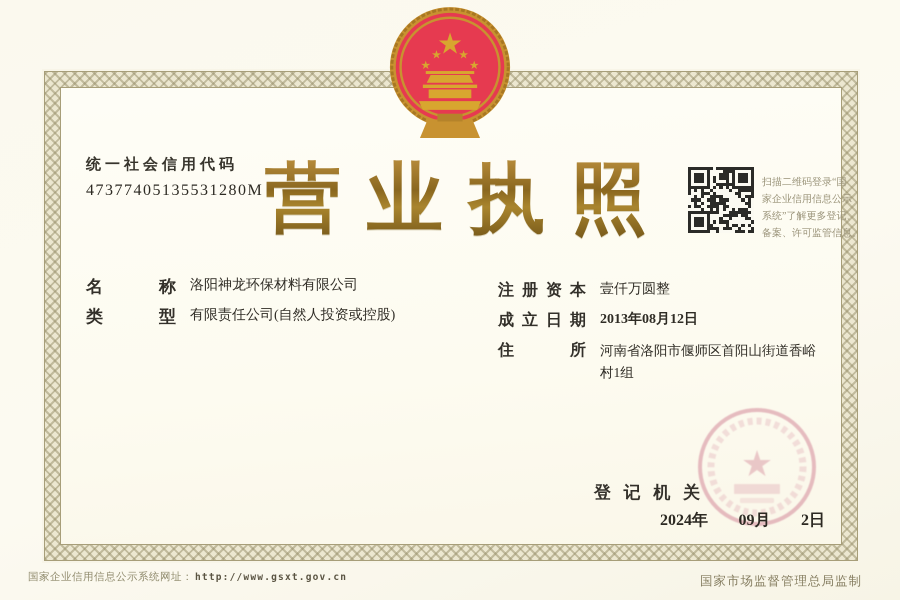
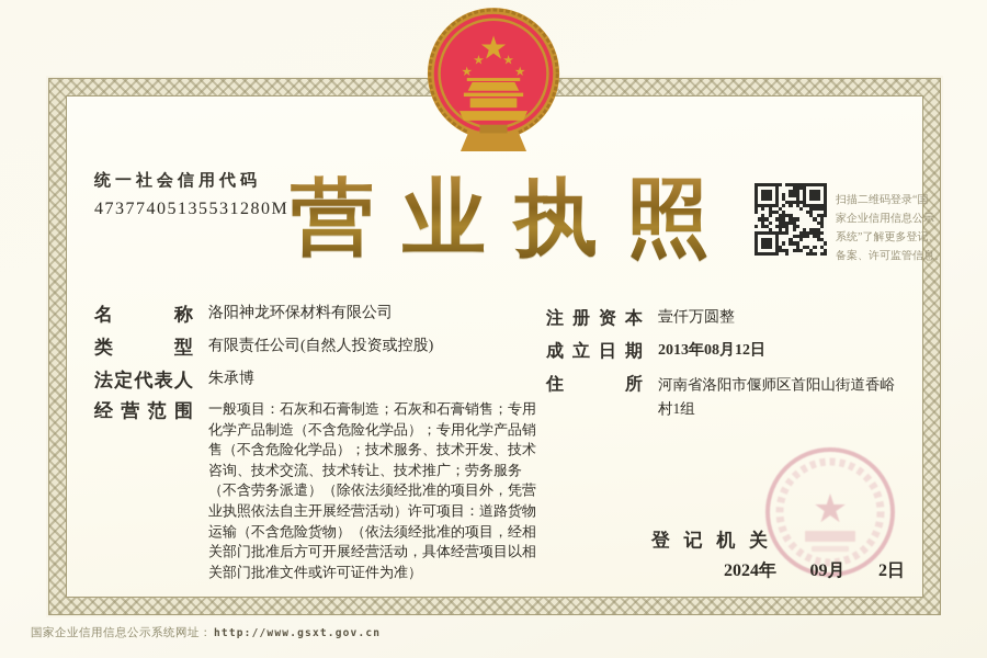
  ★
  ★
  ★
  ★
  ★
  统一社会信用代码
  47377405135531280M
  营业执照
  扫描二维码登录“国
  家企业信用信息公示
  系统”了解更多登记、
  备案、许可监管信息。
  名称
  洛阳神龙环保材料有限公司
  类型
  有限责任公司(自然人投资或控股)
+ 法定代表人
+ 朱承博
+ 经营范围
+ 一般项目：石灰和石膏制造；石灰和石膏销售；专用
+ 化学产品制造（不含危险化学品）；专用化学产品销
+ 售（不含危险化学品）；技术服务、技术开发、技术
+ 咨询、技术交流、技术转让、技术推广；劳务服务
+ （不含劳务派遣）（除依法须经批准的项目外，凭营
+ 业执照依法自主开展经营活动）许可项目：道路货物
+ 运输（不含危险货物）（依法须经批准的项目，经相
+ 关部门批准后方可开展经营活动，具体经营项目以相
+ 关部门批准文件或许可证件为准）
  注册资本
  壹仟万圆整
  成立日期
  2013年08月12日
  住所
  河南省洛阳市偃师区首阳山街道香峪
  村1组
  登记机关
  ★
  2024年
  09月
  2日
  国家企业信用信息公示系统网址：
  http://www.gsxt.gov.cn
- 国家市场监督管理总局监制
